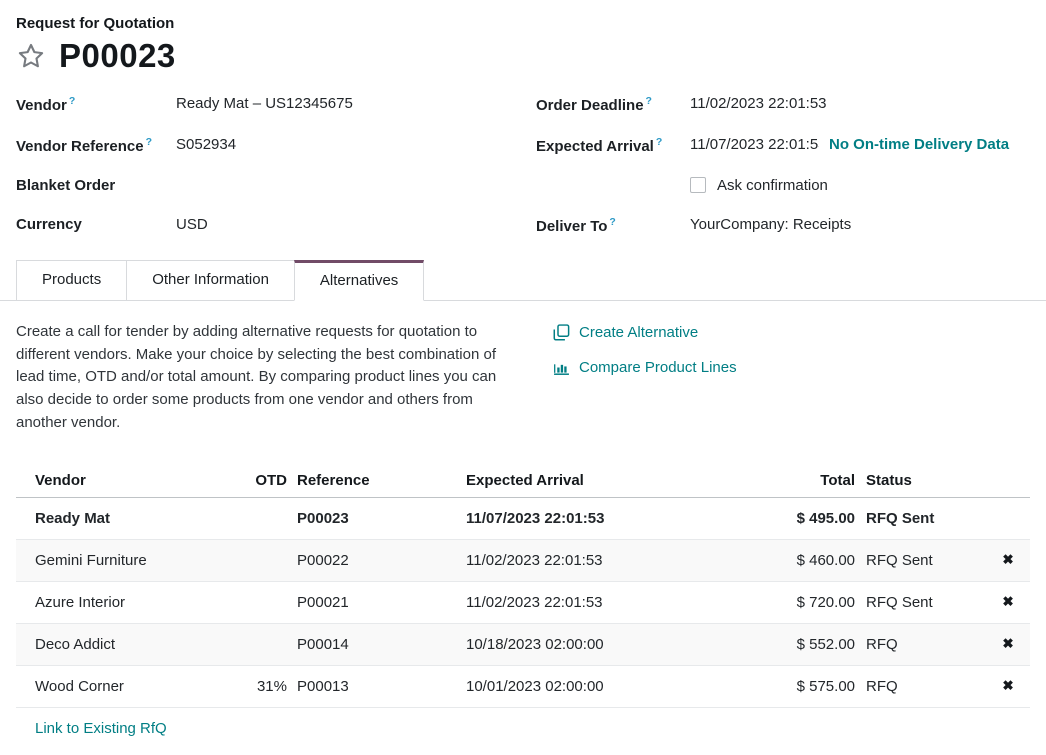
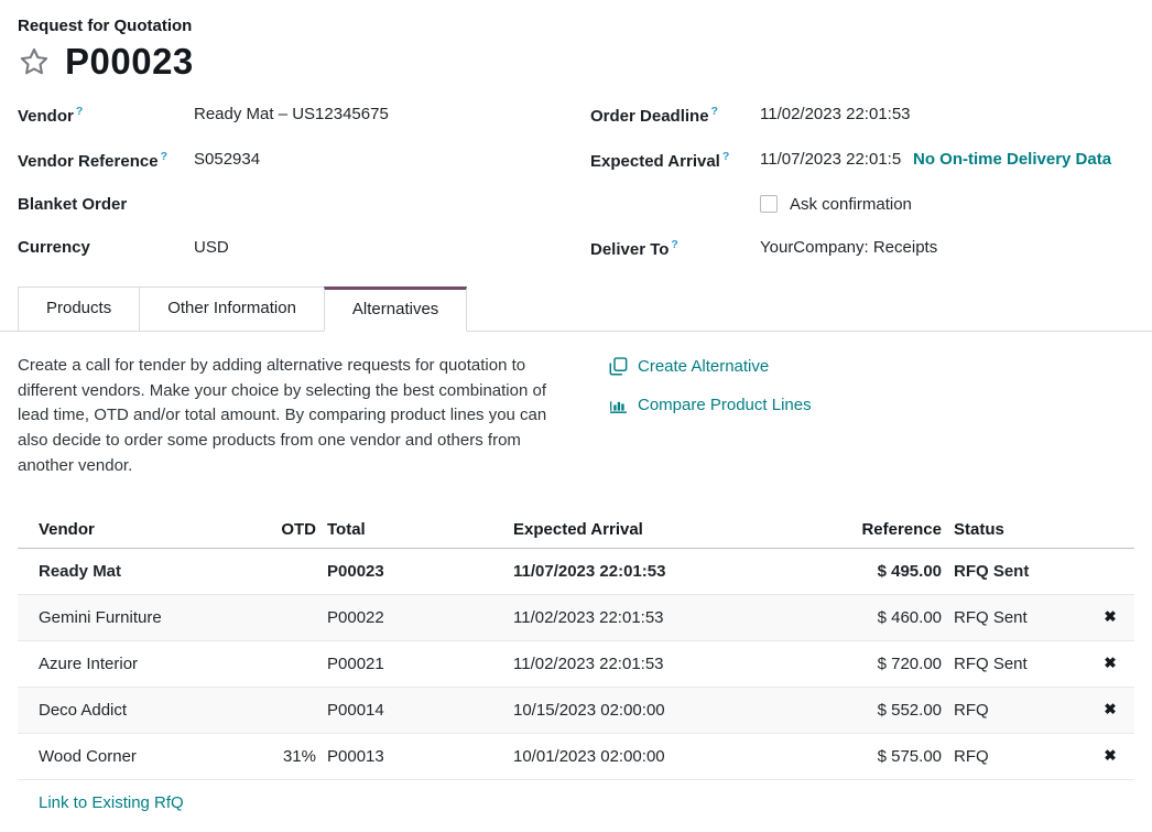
  Request for Quotation
  P00023
  Vendor ?
  Ready Mat – US12345675
  Order Deadline ?
  11/02/2023 22:01:53
  Vendor Reference ?
  S052934
  Expected Arrival ?
  11/07/2023 22:01:5
  No On-time Delivery Data
  Blanket Order
  Ask confirmation
  Currency
  USD
  Deliver To ?
  YourCompany: Receipts
  Products
  Other Information
  Alternatives
  Create a call for tender by adding alternative requests for quotation to different vendors. Make your choice by selecting the best combination of lead time, OTD and/or total amount. By comparing product lines you can also decide to order some products from one vendor and others from another vendor.
  Create Alternative
  Compare Product Lines
  Vendor
  OTD
- Reference
+ Total
  Expected Arrival
- Total
+ Reference
  Status
  Ready Mat
  P00023
  11/07/2023 22:01:53
  $ 495.00
  RFQ Sent
  Gemini Furniture
  P00022
  11/02/2023 22:01:53
  $ 460.00
  RFQ Sent
  ✖
  Azure Interior
  P00021
  11/02/2023 22:01:53
  $ 720.00
  RFQ Sent
  ✖
  Deco Addict
  P00014
- 10/18/2023 02:00:00
+ 10/15/2023 02:00:00
  $ 552.00
  RFQ
  ✖
  Wood Corner
  31%
  P00013
  10/01/2023 02:00:00
  $ 575.00
  RFQ
  ✖
  Link to Existing RfQ
